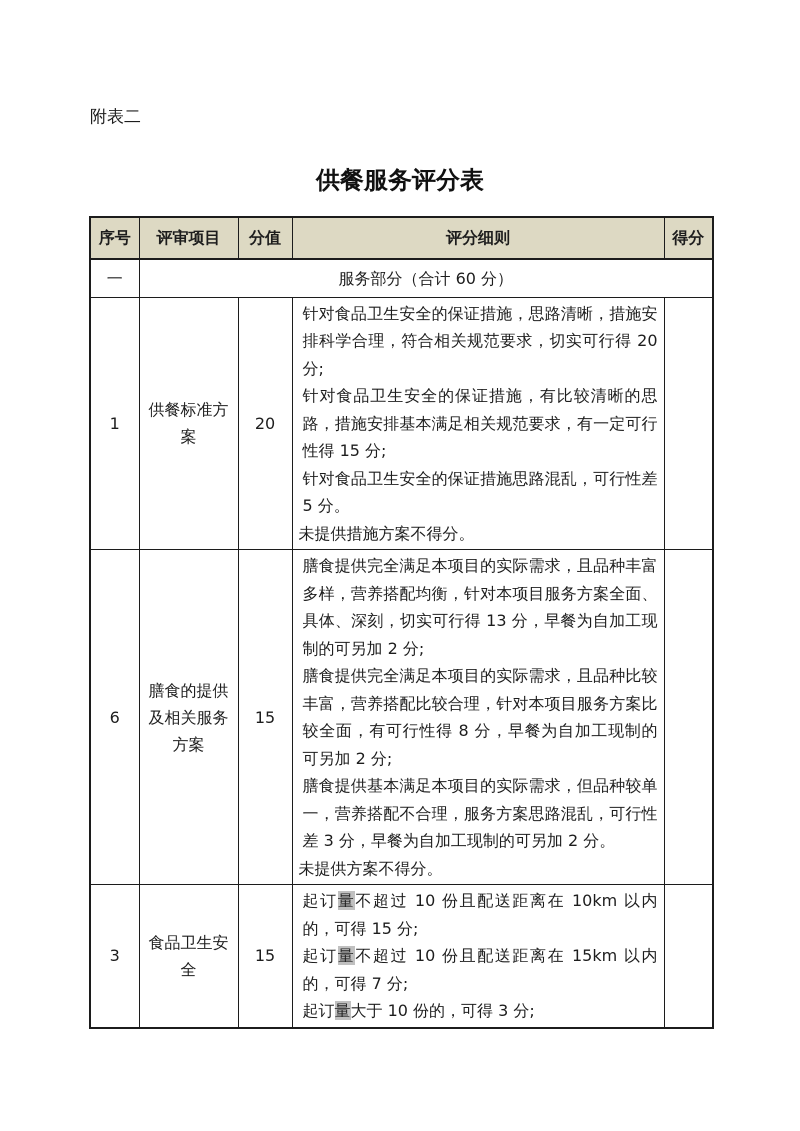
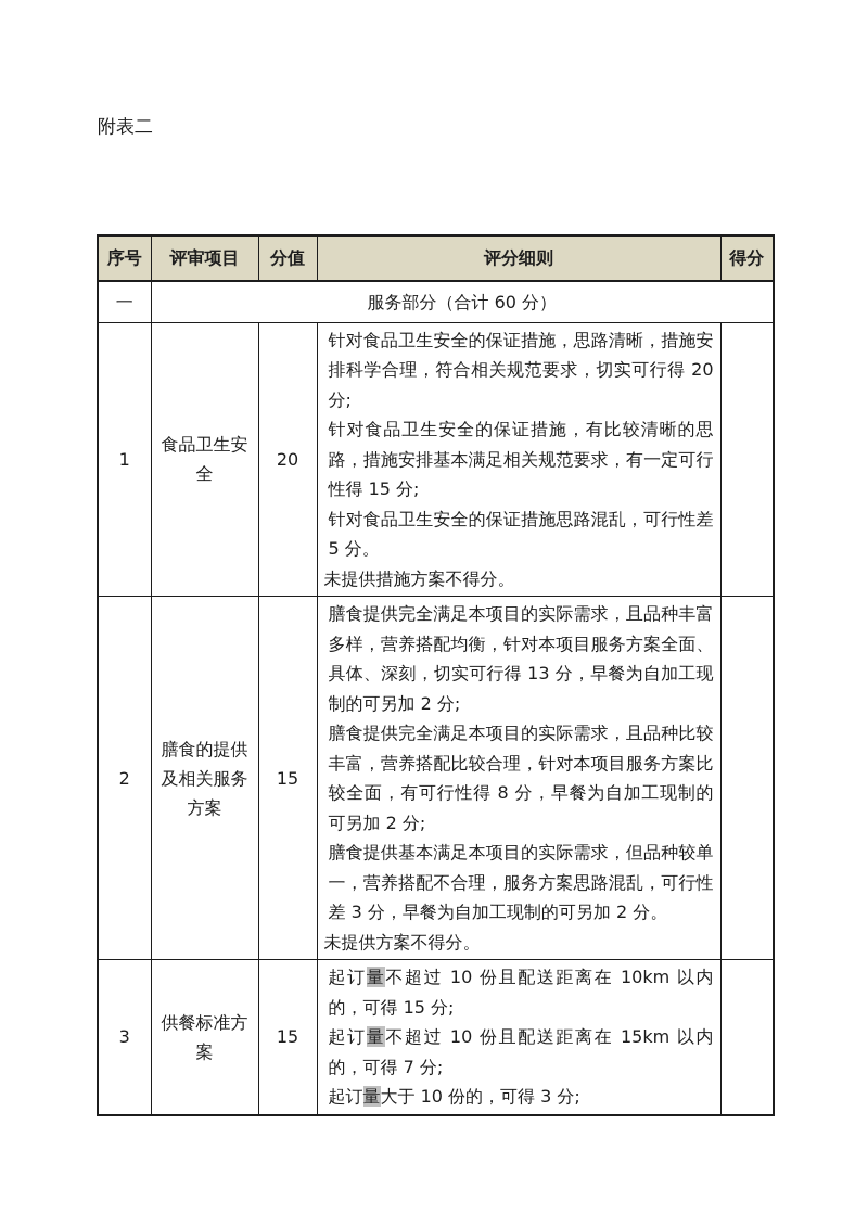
  附表二
- 供餐服务评分表
  序号	评审项目	分值	评分细则	得分
  一	服务部分（合计 60 分）
- 1	供餐标准方案	20	针对食品卫生安全的保证措施，思路清晰，措施安排科学合理，符合相关规范要求，切实可行得 20 分; 针对食品卫生安全的保证措施，有比较清晰的思路，措施安排基本满足相关规范要求，有一定可行性得 15 分; 针对食品卫生安全的保证措施思路混乱，可行性差 5 分。 未提供措施方案不得分。
+ 1	食品卫生安全	20	针对食品卫生安全的保证措施，思路清晰，措施安排科学合理，符合相关规范要求，切实可行得 20 分; 针对食品卫生安全的保证措施，有比较清晰的思路，措施安排基本满足相关规范要求，有一定可行性得 15 分; 针对食品卫生安全的保证措施思路混乱，可行性差 5 分。 未提供措施方案不得分。
- 6	膳食的提供及相关服务方案	15	膳食提供完全满足本项目的实际需求，且品种丰富多样，营养搭配均衡，针对本项目服务方案全面、具体、深刻，切实可行得 13 分，早餐为自加工现制的可另加 2 分; 膳食提供完全满足本项目的实际需求，且品种比较丰富，营养搭配比较合理，针对本项目服务方案比较全面，有可行性得 8 分，早餐为自加工现制的可另加 2 分; 膳食提供基本满足本项目的实际需求，但品种较单一，营养搭配不合理，服务方案思路混乱，可行性差 3 分，早餐为自加工现制的可另加 2 分。 未提供方案不得分。
+ 2	膳食的提供及相关服务方案	15	膳食提供完全满足本项目的实际需求，且品种丰富多样，营养搭配均衡，针对本项目服务方案全面、具体、深刻，切实可行得 13 分，早餐为自加工现制的可另加 2 分; 膳食提供完全满足本项目的实际需求，且品种比较丰富，营养搭配比较合理，针对本项目服务方案比较全面，有可行性得 8 分，早餐为自加工现制的可另加 2 分; 膳食提供基本满足本项目的实际需求，但品种较单一，营养搭配不合理，服务方案思路混乱，可行性差 3 分，早餐为自加工现制的可另加 2 分。 未提供方案不得分。
- 3	食品卫生安全	15	起订量不超过 10 份且配送距离在 10km 以内的，可得 15 分; 起订量不超过 10 份且配送距离在 15km 以内的，可得 7 分; 起订量大于 10 份的，可得 3 分;
+ 3	供餐标准方案	15	起订量不超过 10 份且配送距离在 10km 以内的，可得 15 分; 起订量不超过 10 份且配送距离在 15km 以内的，可得 7 分; 起订量大于 10 份的，可得 3 分;
